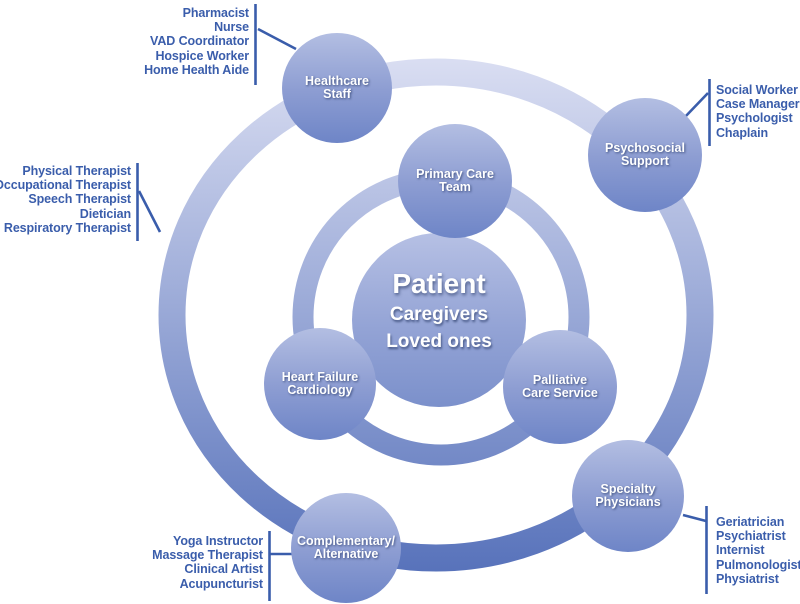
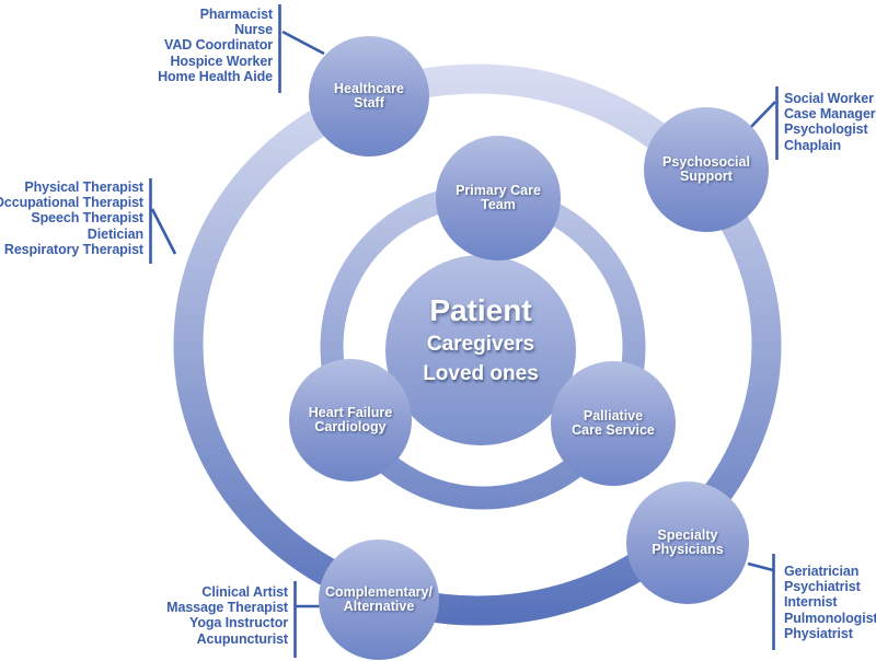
  Patient
  Caregivers
  Loved ones
  Primary Care
  Team
  Heart Failure
  Cardiology
  Palliative
  Care Service
  Healthcare
  Staff
  Psychosocial
  Support
  Specialty
  Physicians
  Complementary/
  Alternative
  Pharmacist
  Nurse
  VAD Coordinator
  Hospice Worker
  Home Health Aide
  Physical Therapist
  ccupational Therapist
  Speech Therapist
  Dietician
  Respiratory Therapist
  Social Worker
  Case Manager
  Psychologist
  Chaplain
  Geriatrician
  Psychiatrist
  Internist
  Pulmonologist
  Physiatrist
- Yoga Instructor
+ Clinical Artist
  Massage Therapist
- Clinical Artist
+ Yoga Instructor
  Acupuncturist
